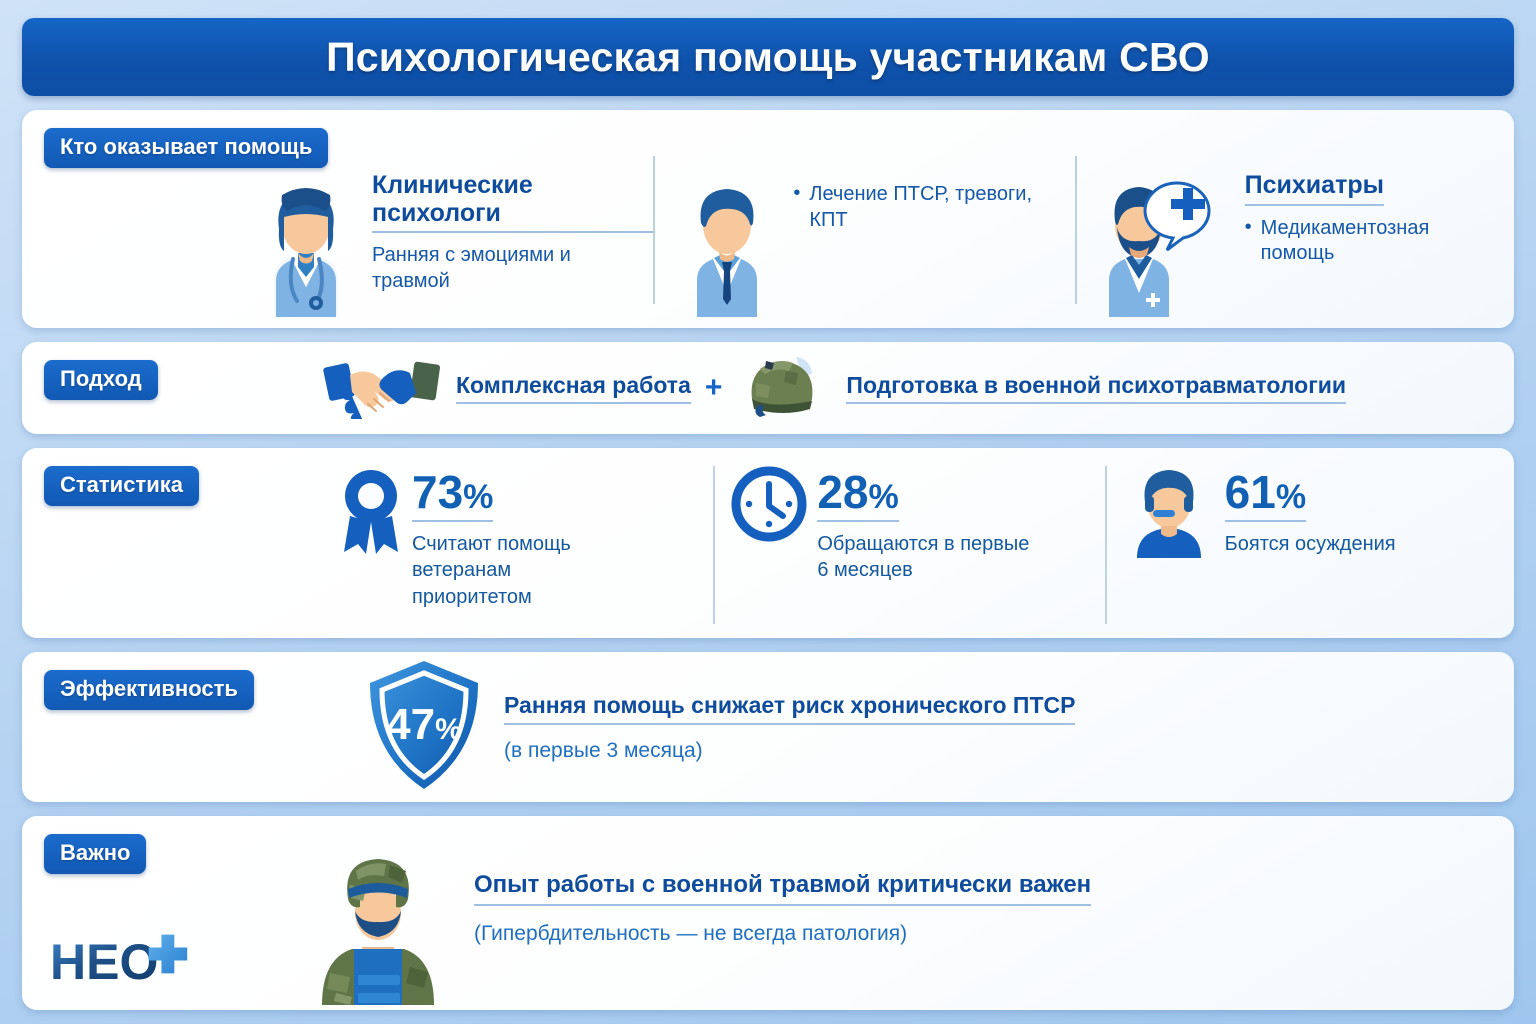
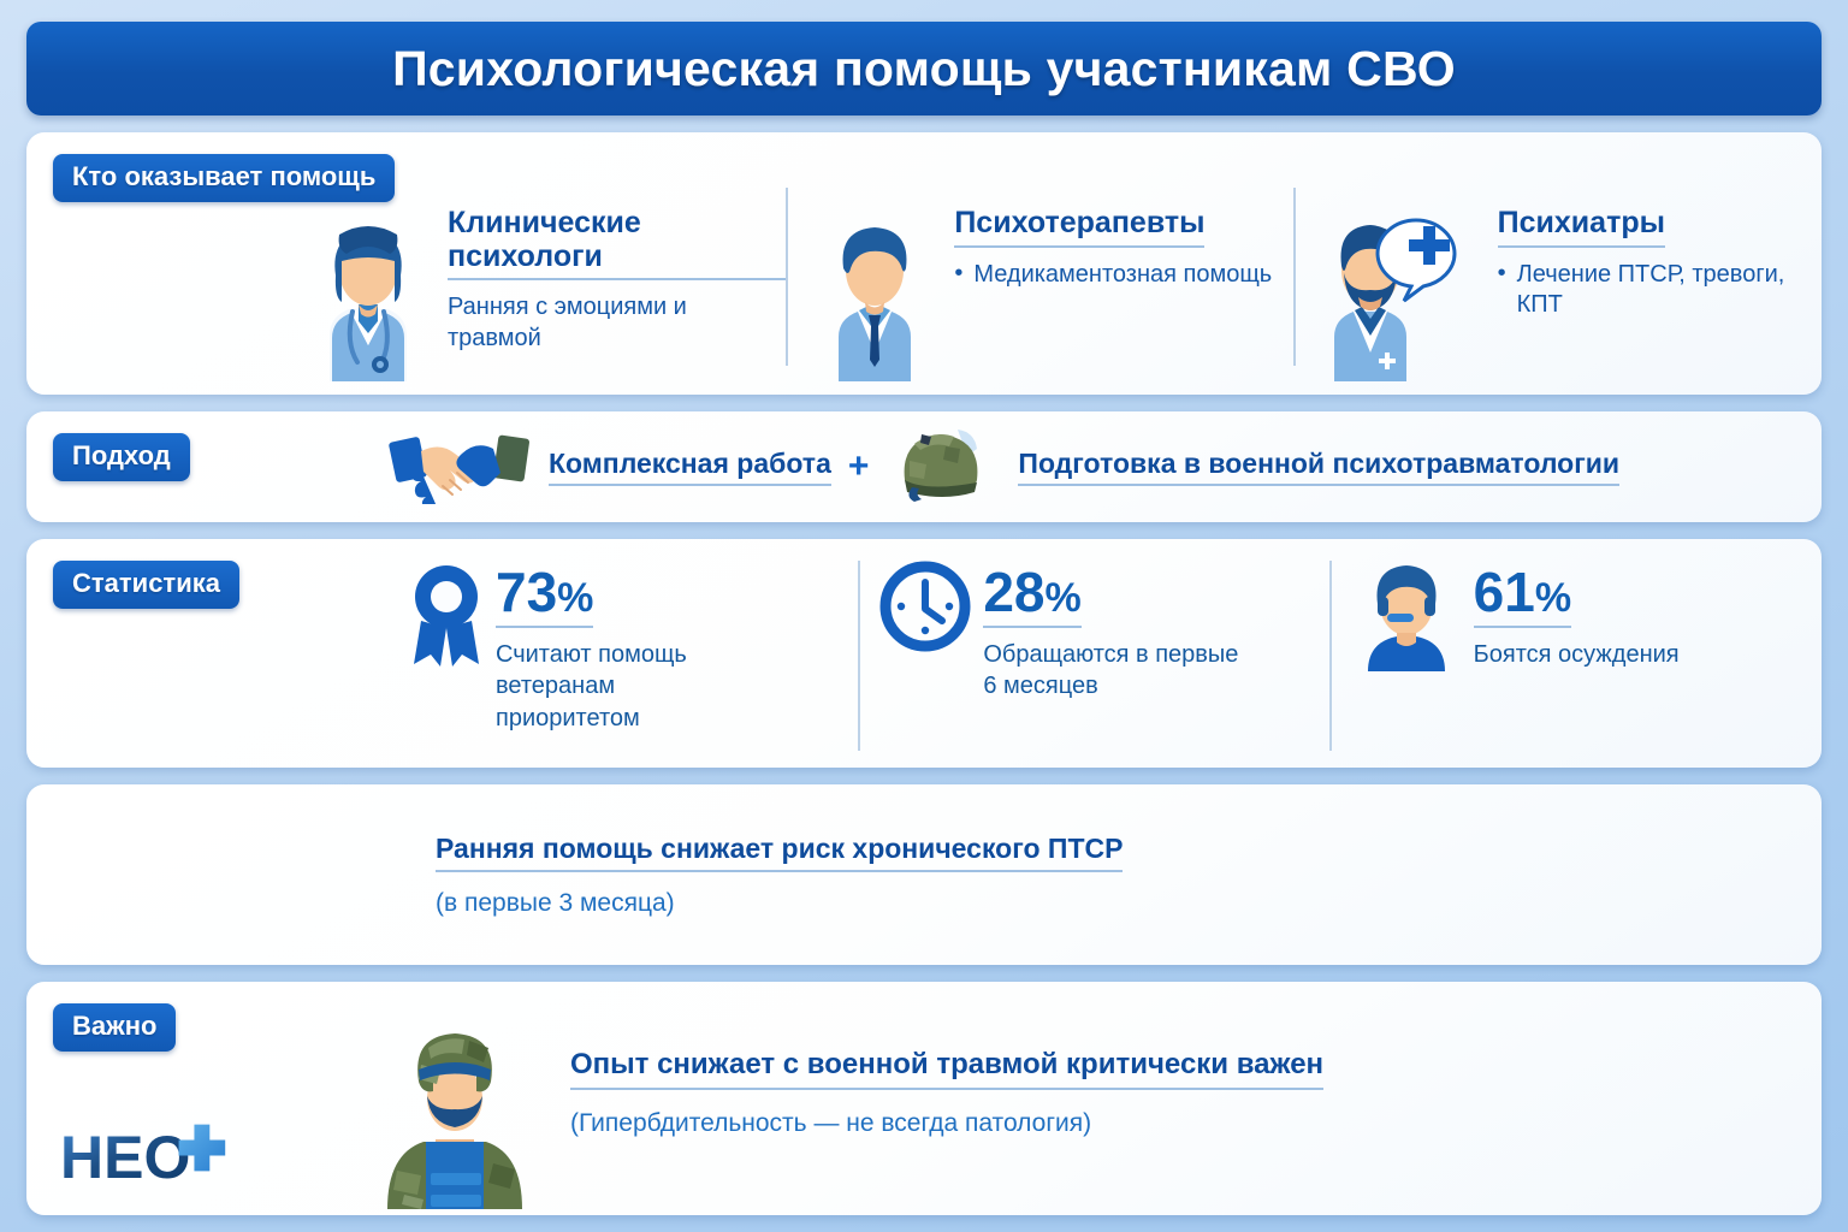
  Психологическая помощь участникам СВО
  Кто оказывает помощь
  Клинические психологи
  Ранняя с эмоциями и травмой
+ Психотерапевты
- Лечение ПТСР, тревоги, КПТ
+ Медикаментозная помощь
  Психиатры
- Медикаментозная помощь
+ Лечение ПТСР, тревоги, КПТ
  Подход
  Комплексная работа
  +
  Подготовка в военной психотравматологии
  Статистика
  73%
  Считают помощь ветеранам приоритетом
  28%
  Обращаются в первые 6 месяцев
  61%
  Боятся осуждения
- Эффективность
- 47%
  Ранняя помощь снижает риск хронического ПТСР
  (в первые 3 месяца)
  Важно
- Опыт работы с военной травмой критически важен
+ Опыт снижает с военной травмой критически важен
  (Гипербдительность — не всегда патология)
  НЕО
